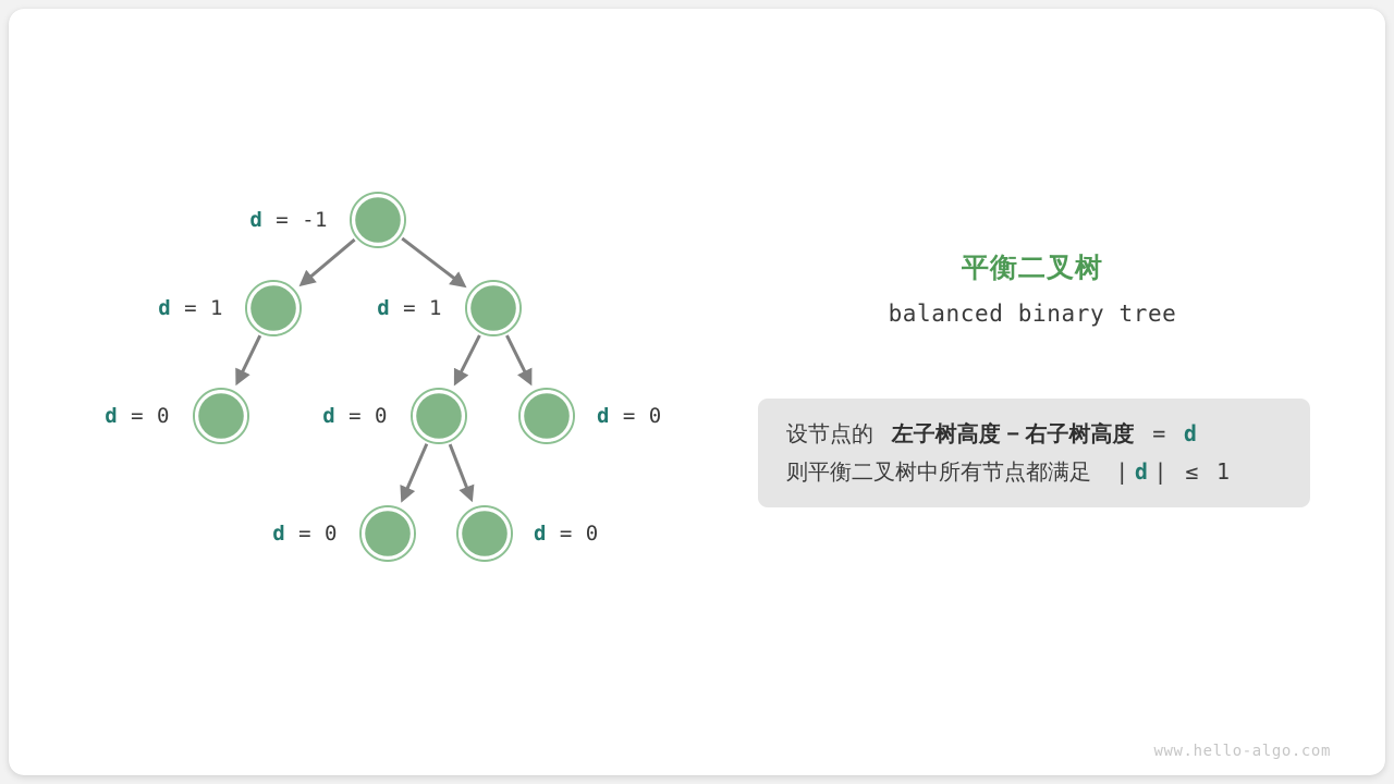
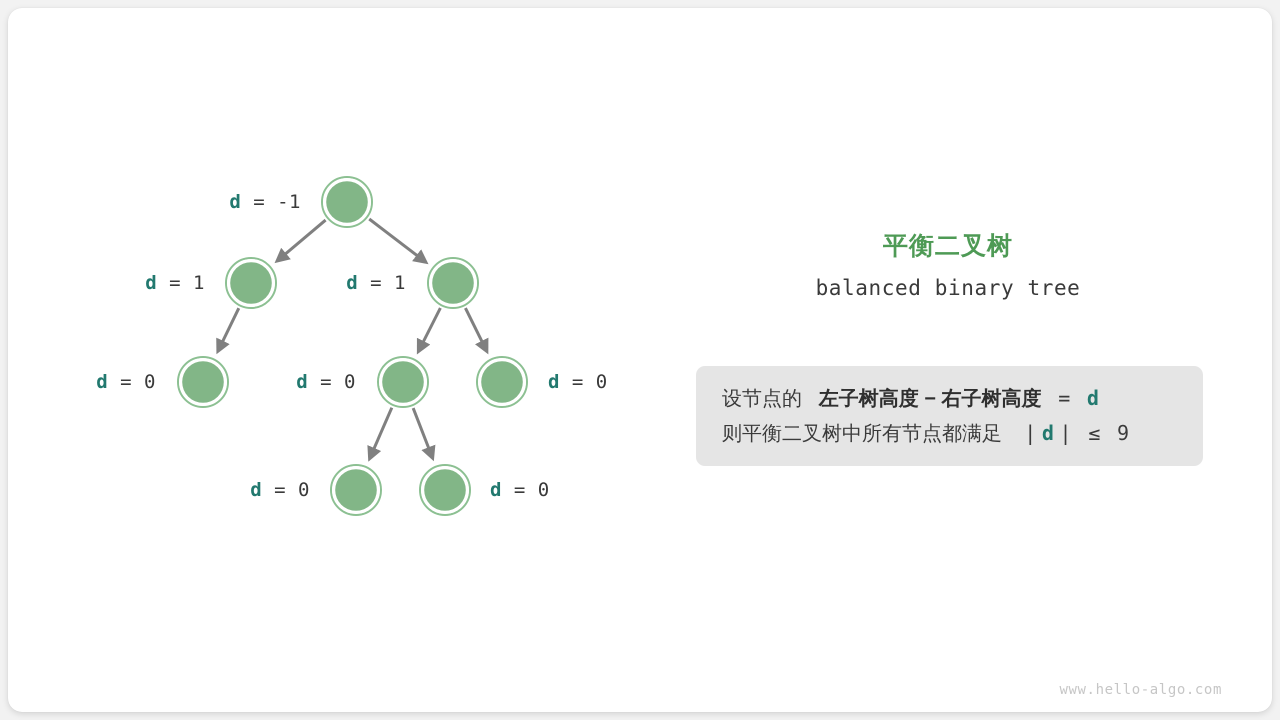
  d = -1
  d = 1
  d = 1
  d = 0
  d = 0
  d = 0
  d = 0
  d = 0
  平衡二叉树
  balanced binary tree
  设节点的 左子树高度 − 右子树高度 = d
- 则平衡二叉树中所有节点都满足 | d | ≤ 1
+ 则平衡二叉树中所有节点都满足 | d | ≤ 9
  www.hello-algo.com
